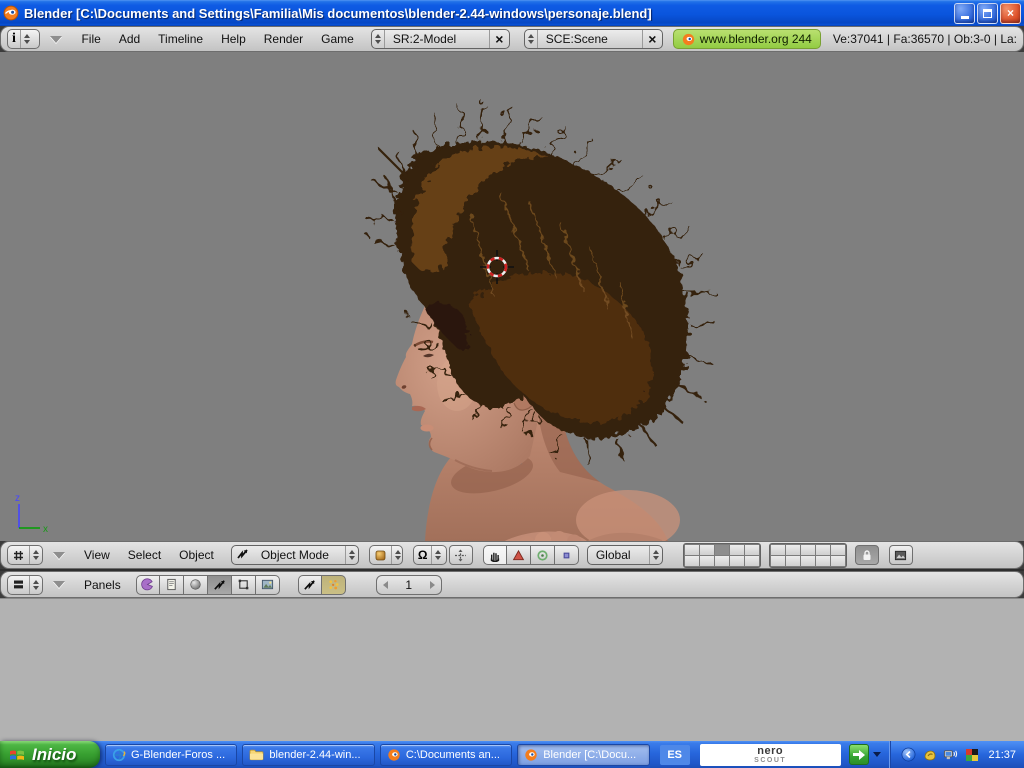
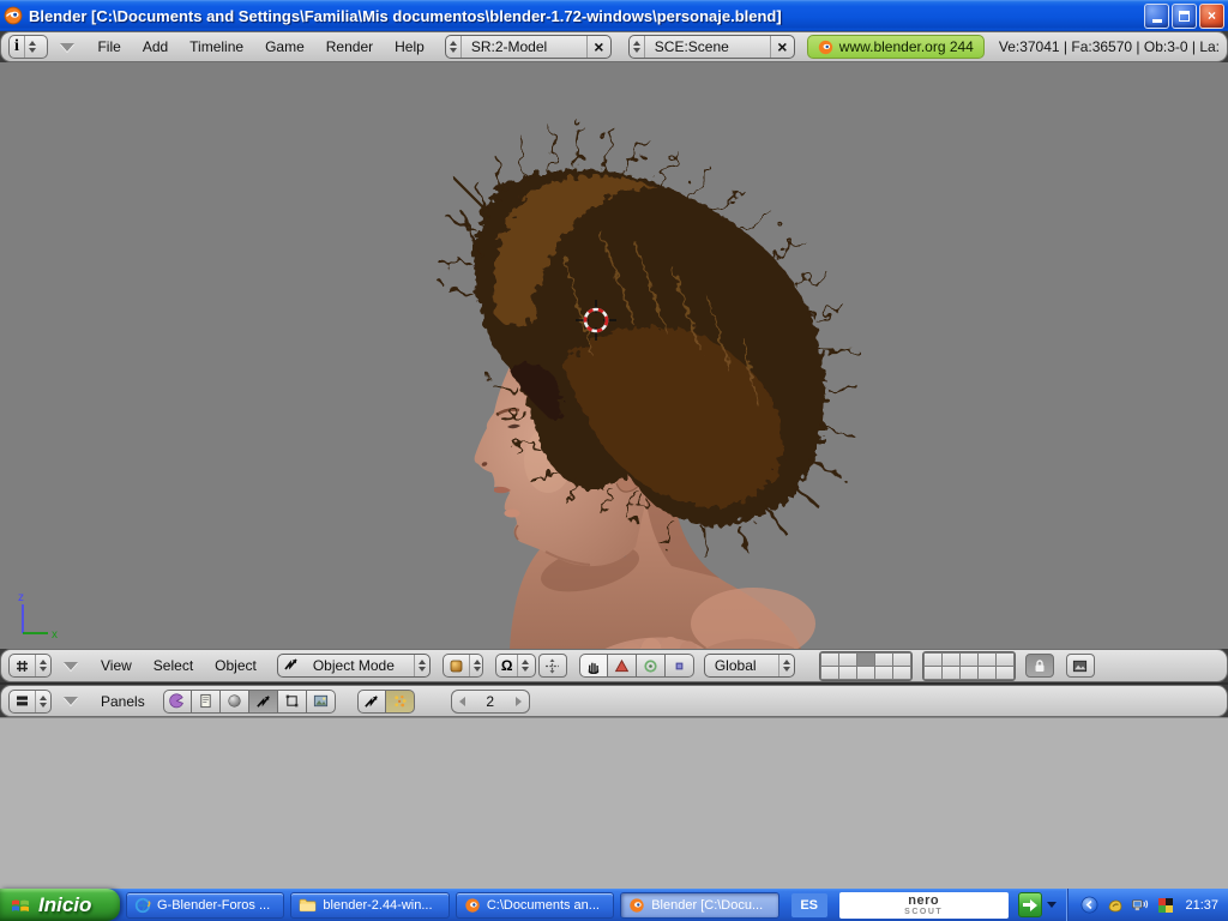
- Blender [C:\Documents and Settings\Familia\Mis documentos\blender-2.44-windows\personaje.blend]
+ Blender [C:\Documents and Settings\Familia\Mis documentos\blender-1.72-windows\personaje.blend]
  ×
  i
  File
  Add
  Timeline
- Help
+ Game
  Render
- Game
+ Help
  SR:2-Model
  ×
  SCE:Scene
  ×
  www.blender.org 244
  Ve:37041 | Fa:36570 | Ob:3-0 | La:
  z
  x
  View
  Select
  Object
  Object Mode
  Ω
  Global
  Panels
- 1
+ 2
  Inicio
  G-Blender-Foros ...
  blender-2.44-win...
  C:\Documents an...
  Blender [C:\Docu...
  ES
  nero
  21:37
